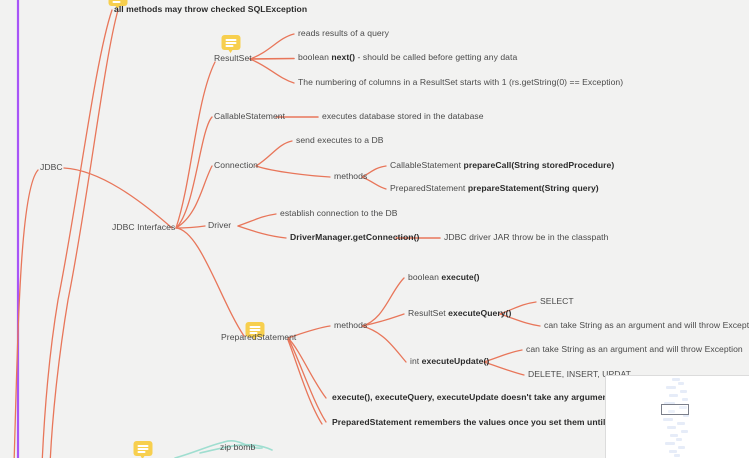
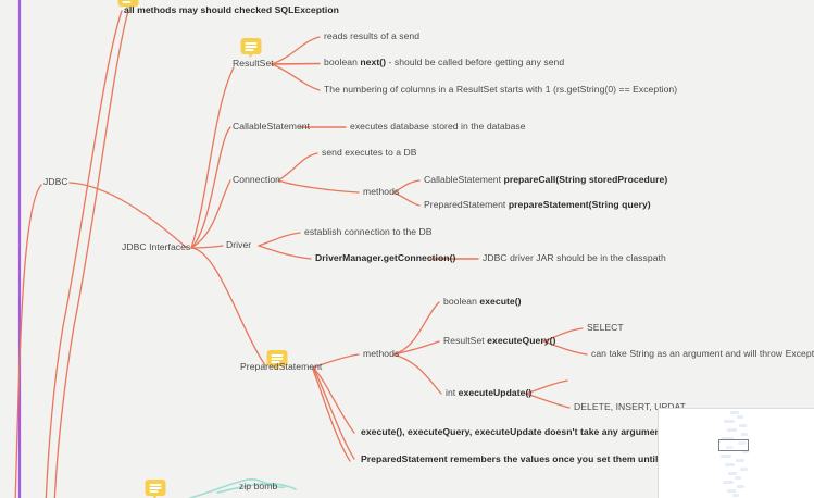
- all methods may throw checked SQLException
+ all methods may should checked SQLException
  JDBC
  JDBC Interfaces
  ResultSet
- reads results of a query
+ reads results of a send
- boolean next() - should be called before getting any data
+ boolean next() - should be called before getting any send
  The numbering of columns in a ResultSet starts with 1 (rs.getString(0) == Exception)
  CallableStatement
  executes database stored in the database
  Connection
  send executes to a DB
  methods
  CallableStatement prepareCall(String storedProcedure)
  PreparedStatement prepareStatement(String query)
  Driver
  establish connection to the DB
  DriverManager.getConnection()
- JDBC driver JAR throw be in the classpath
+ JDBC driver JAR should be in the classpath
  PreparedStatement
  methods
  boolean execute()
  ResultSet executeQuery()
  SELECT
  can take String as an argument and will throw Except
  int executeUpdate()
- can take String as an argument and will throw Exception
  DELETE, INSERT,
  execute(), executeQuery, executeUpdate doesn't take any argume
  PreparedStatement remembers the values once you set them unti
  zip bomb
